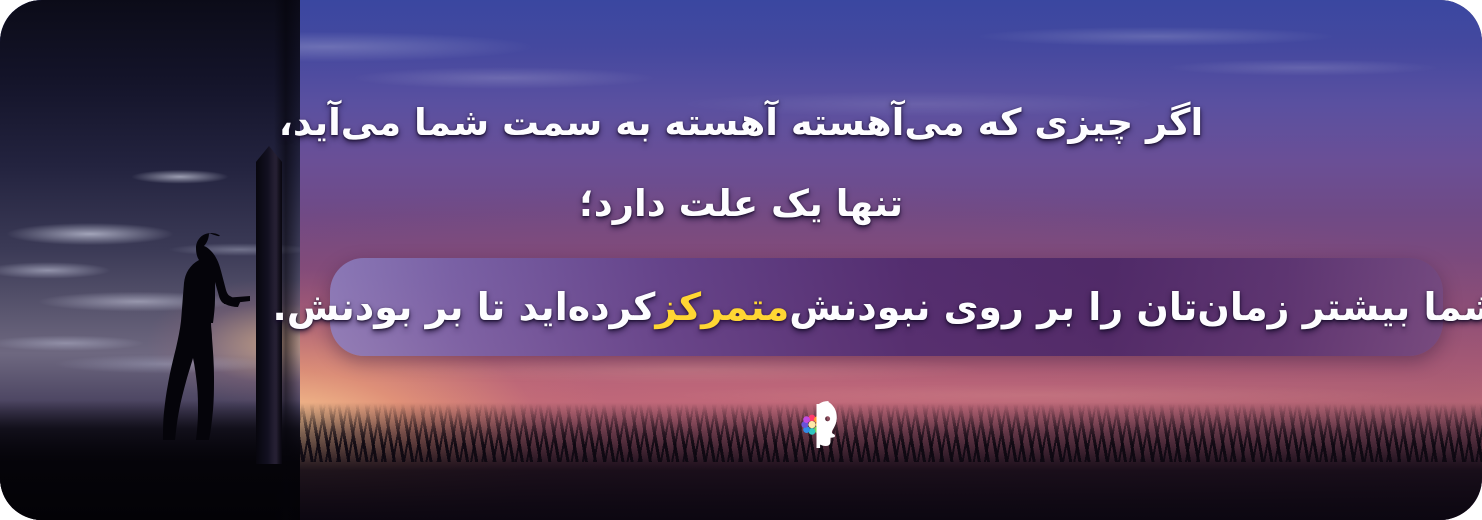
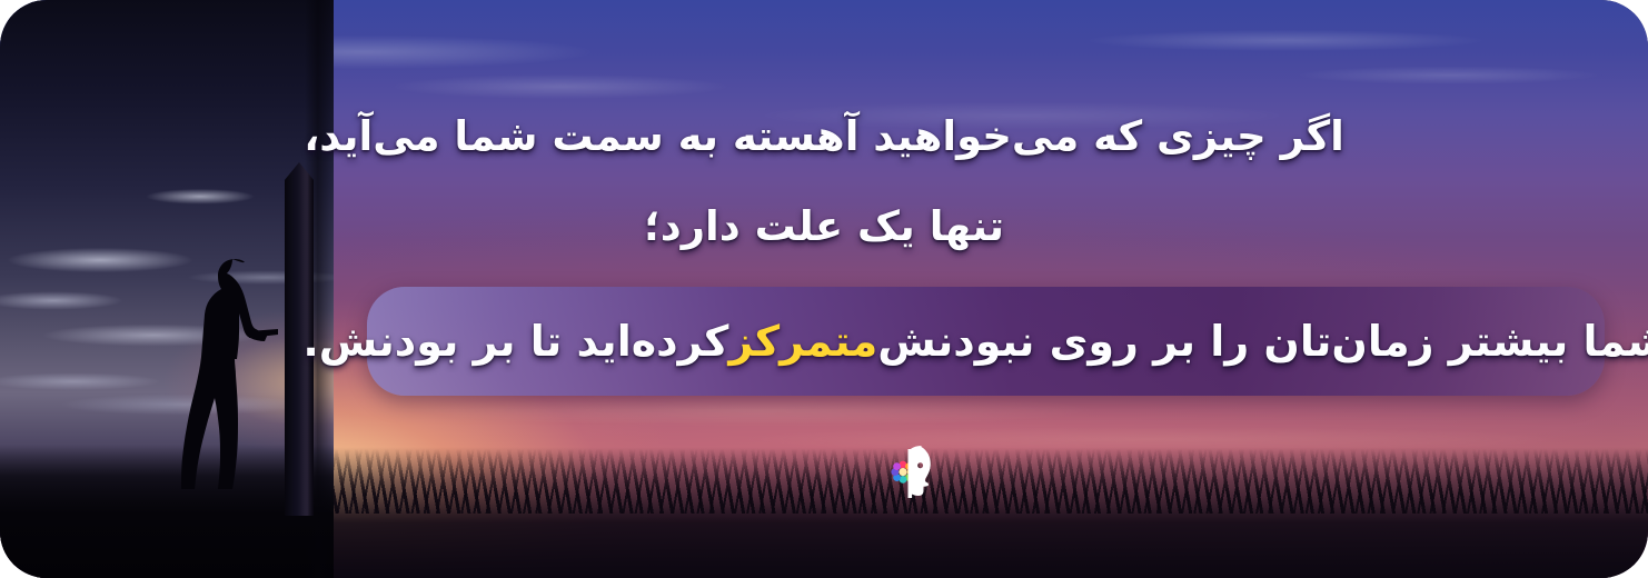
- اگر چیزی که می‌آهسته آهسته به سمت شما می‌آید،
+ اگر چیزی که می‌خواهید آهسته به سمت شما می‌آید،
  تنها یک علت دارد؛
  ما بیشتر زمان‌تان را بر روی نبودنش
  متمرکز
  کردهاید تا بر بودنش.
